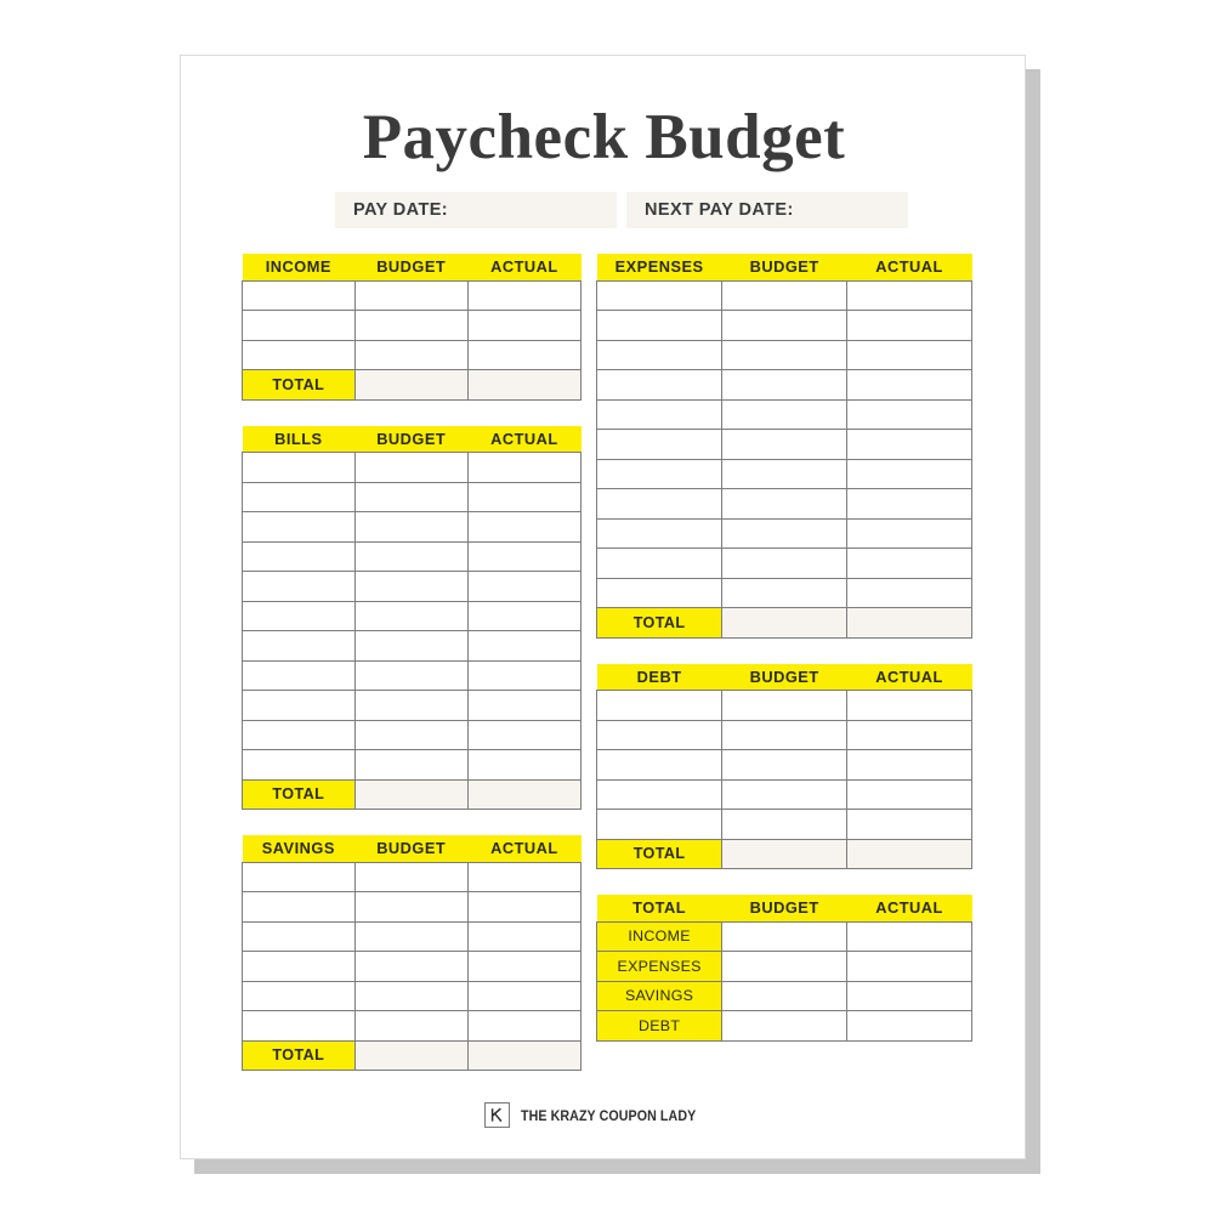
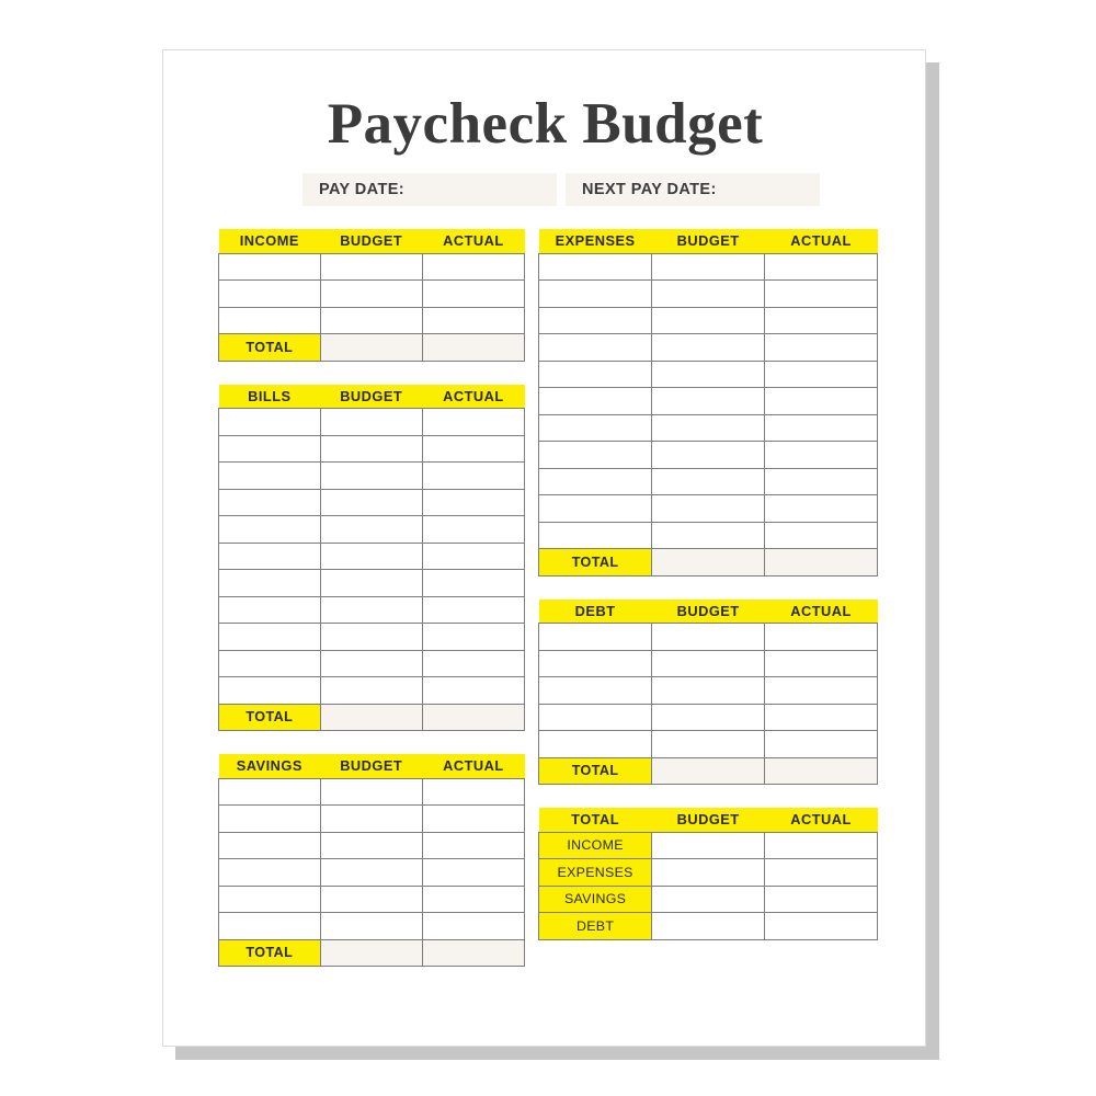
  Paycheck Budget
  PAY DATE:
  NEXT PAY DATE:
  INCOME	BUDGET	ACTUAL
  TOTAL
  BILLS	BUDGET	ACTUAL
  TOTAL
  SAVINGS	BUDGET	ACTUAL
  TOTAL
  EXPENSES	BUDGET	ACTUAL
  TOTAL
  DEBT	BUDGET	ACTUAL
  TOTAL
  TOTAL	BUDGET	ACTUAL
  INCOME
  EXPENSES
  SAVINGS
  DEBT
- THE KRAZY COUPON LADY
